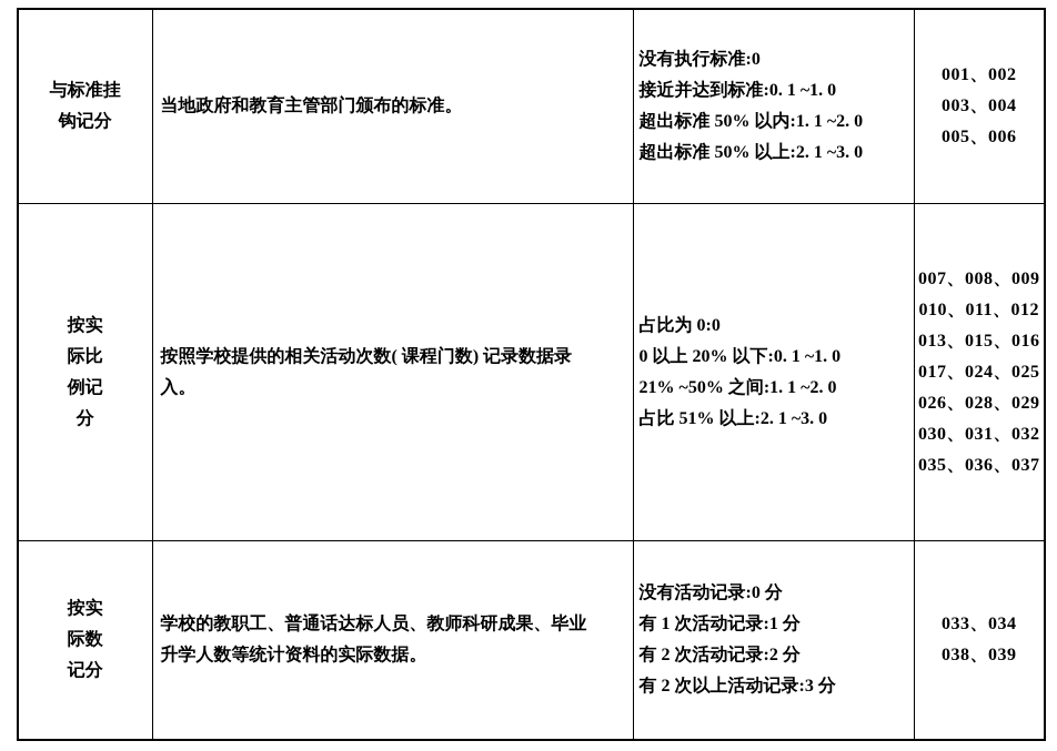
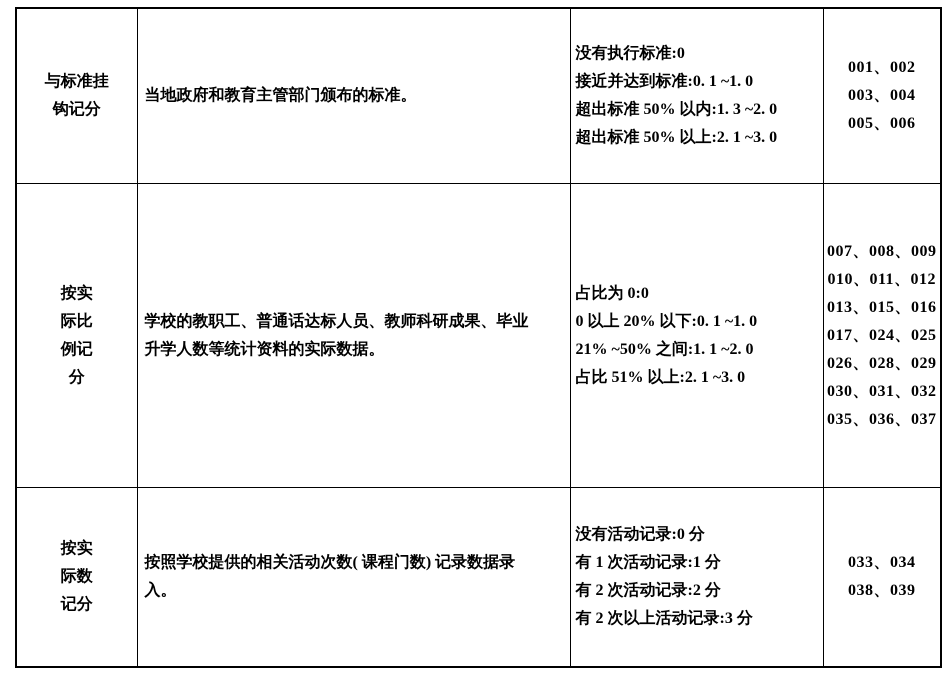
- 与标准挂 钩记分	当地政府和教育主管部门颁布的标准。	没有执行标准:0 接近并达到标准:0. 1 ~1. 0 超出标准 50% 以内:1. 1 ~2. 0 超出标准 50% 以上:2. 1 ~3. 0	001、002 003、004 005、006
+ 与标准挂 钩记分	当地政府和教育主管部门颁布的标准。	没有执行标准:0 接近并达到标准:0. 1 ~1. 0 超出标准 50% 以内:1. 3 ~2. 0 超出标准 50% 以上:2. 1 ~3. 0	001、002 003、004 005、006
- 按实 际比 例记 分	按照学校提供的相关活动次数( 课程门数) 记录数据录 入。	占比为 0:0 0 以上 20% 以下:0. 1 ~1. 0 21% ~50% 之间:1. 1 ~2. 0 占比 51% 以上:2. 1 ~3. 0	007、008、009 010、011、012 013、015、016 017、024、025 026、028、029 030、031、032 035、036、037
+ 按实 际比 例记 分	学校的教职工、普通话达标人员、教师科研成果、毕业 升学人数等统计资料的实际数据。	占比为 0:0 0 以上 20% 以下:0. 1 ~1. 0 21% ~50% 之间:1. 1 ~2. 0 占比 51% 以上:2. 1 ~3. 0	007、008、009 010、011、012 013、015、016 017、024、025 026、028、029 030、031、032 035、036、037
- 按实 际数 记分	学校的教职工、普通话达标人员、教师科研成果、毕业 升学人数等统计资料的实际数据。	没有活动记录:0 分 有 1 次活动记录:1 分 有 2 次活动记录:2 分 有 2 次以上活动记录:3 分	033、034 038、039
+ 按实 际数 记分	按照学校提供的相关活动次数( 课程门数) 记录数据录 入。	没有活动记录:0 分 有 1 次活动记录:1 分 有 2 次活动记录:2 分 有 2 次以上活动记录:3 分	033、034 038、039
